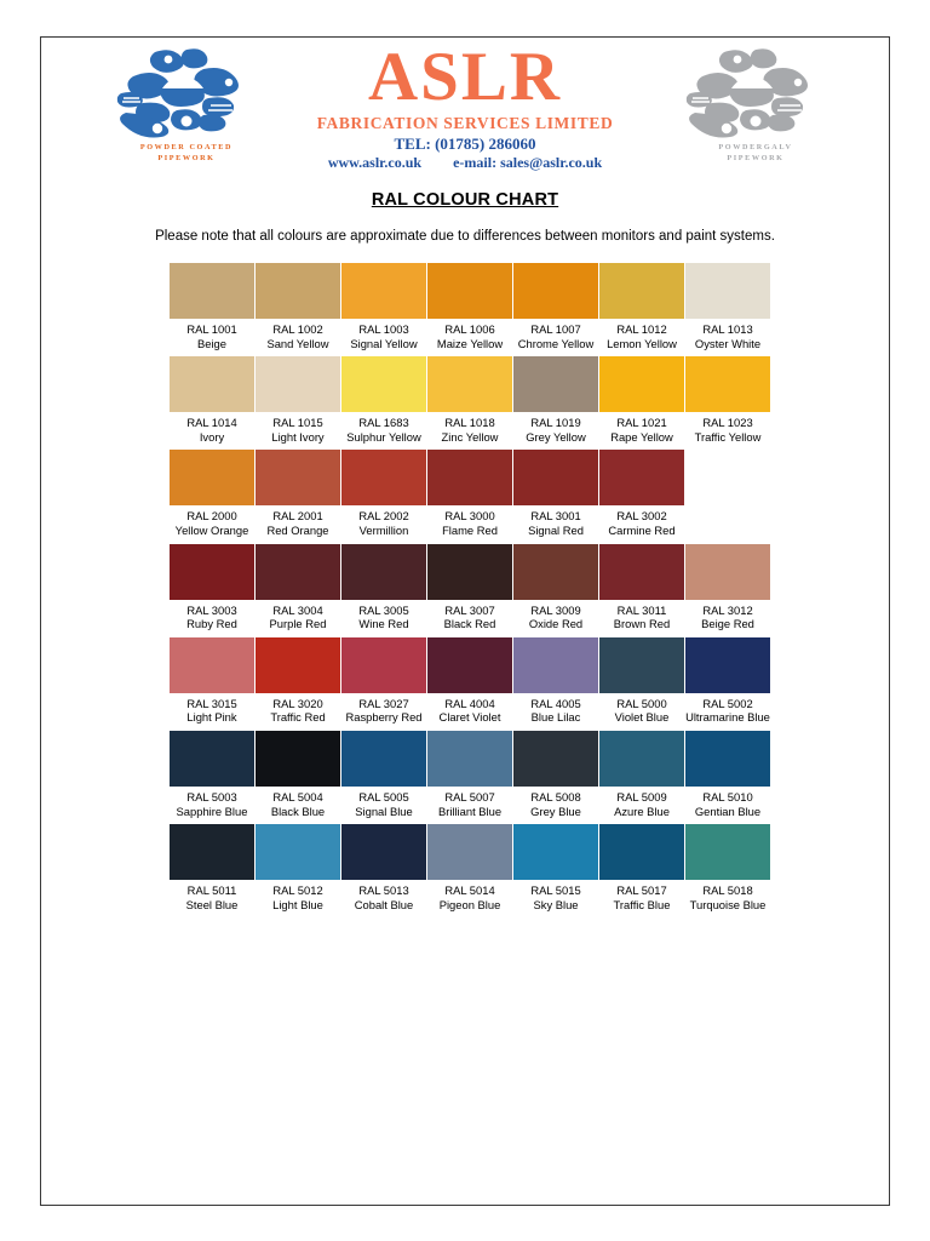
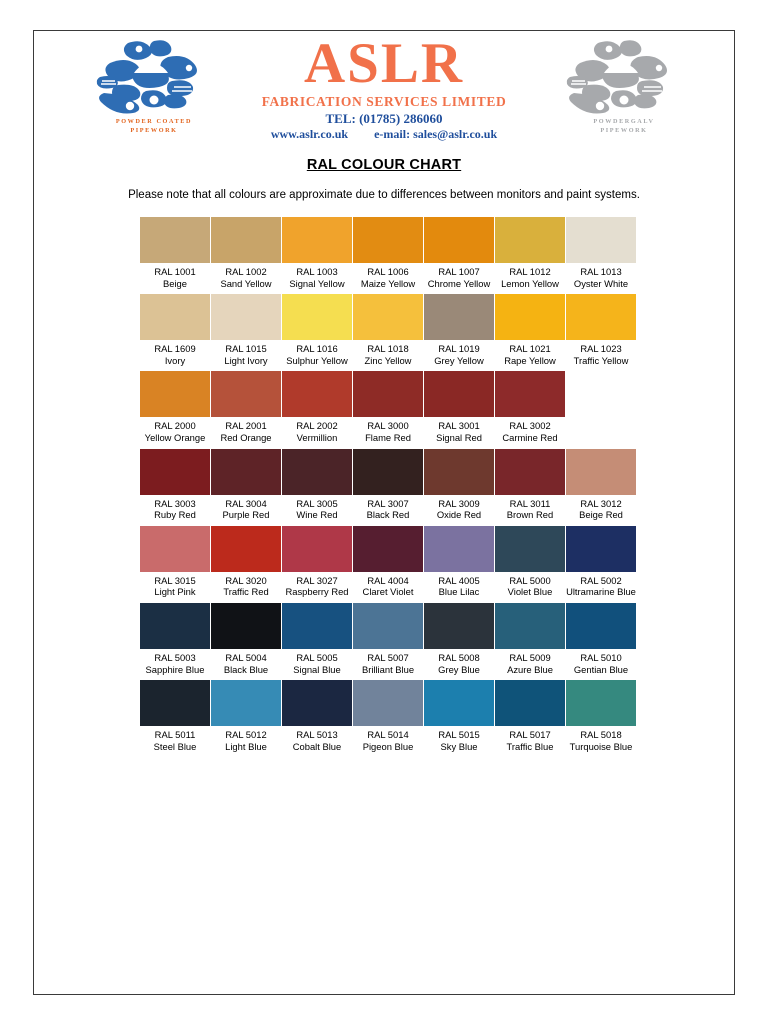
  ASLR
  FABRICATION SERVICES LIMITED
  TEL: (01785) 286060
  www.aslr.co.uk e-mail: sales@aslr.co.uk
  RAL COLOUR CHART
  Please note that all colours are approximate due to differences between monitors and paint systems.
  RAL 1001
  Beige
  RAL 1002
  Sand Yellow
  RAL 1003
  Signal Yellow
  RAL 1006
  Maize Yellow
  RAL 1007
  Chrome Yellow
  RAL 1012
  Lemon Yellow
  RAL 1013
  Oyster White
- RAL 1014
+ RAL 1609
  Ivory
  RAL 1015
  Light Ivory
- RAL 1683
+ RAL 1016
  Sulphur Yellow
  RAL 1018
  Zinc Yellow
  RAL 1019
  Grey Yellow
  RAL 1021
  Rape Yellow
  RAL 1023
  Traffic Yellow
  RAL 2000
  Yellow Orange
  RAL 2001
  Red Orange
  RAL 2002
  Vermillion
  RAL 3000
  Flame Red
  RAL 3001
  Signal Red
  RAL 3002
  Carmine Red
  RAL 3003
  Ruby Red
  RAL 3004
  Purple Red
  RAL 3005
  Wine Red
  RAL 3007
  Black Red
  RAL 3009
  Oxide Red
  RAL 3011
  Brown Red
  RAL 3012
  Beige Red
  RAL 3015
  Light Pink
  RAL 3020
  Traffic Red
  RAL 3027
  Raspberry Red
  RAL 4004
  Claret Violet
  RAL 4005
  Blue Lilac
  RAL 5000
  Violet Blue
  RAL 5002
  Ultramarine Blue
  RAL 5003
  Sapphire Blue
  RAL 5004
  Black Blue
  RAL 5005
  Signal Blue
  RAL 5007
  Brilliant Blue
  RAL 5008
  Grey Blue
  RAL 5009
  Azure Blue
  RAL 5010
  Gentian Blue
  RAL 5011
  Steel Blue
  RAL 5012
  Light Blue
  RAL 5013
  Cobalt Blue
  RAL 5014
  Pigeon Blue
  RAL 5015
  Sky Blue
  RAL 5017
  Traffic Blue
  RAL 5018
  Turquoise Blue
